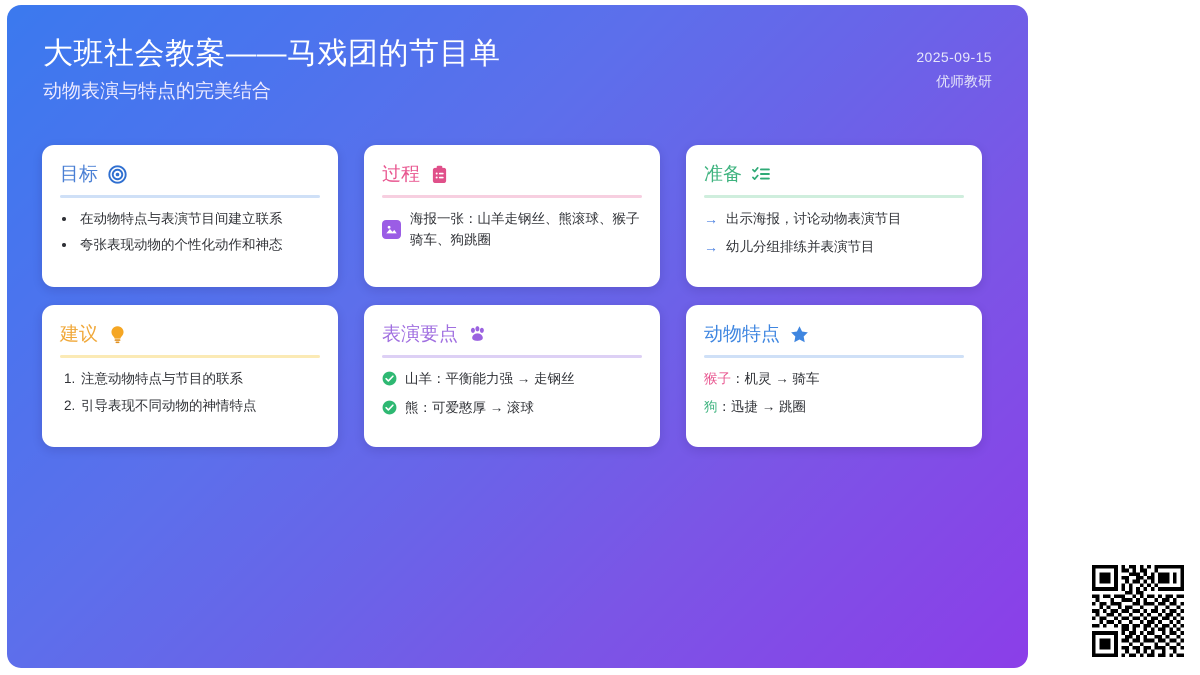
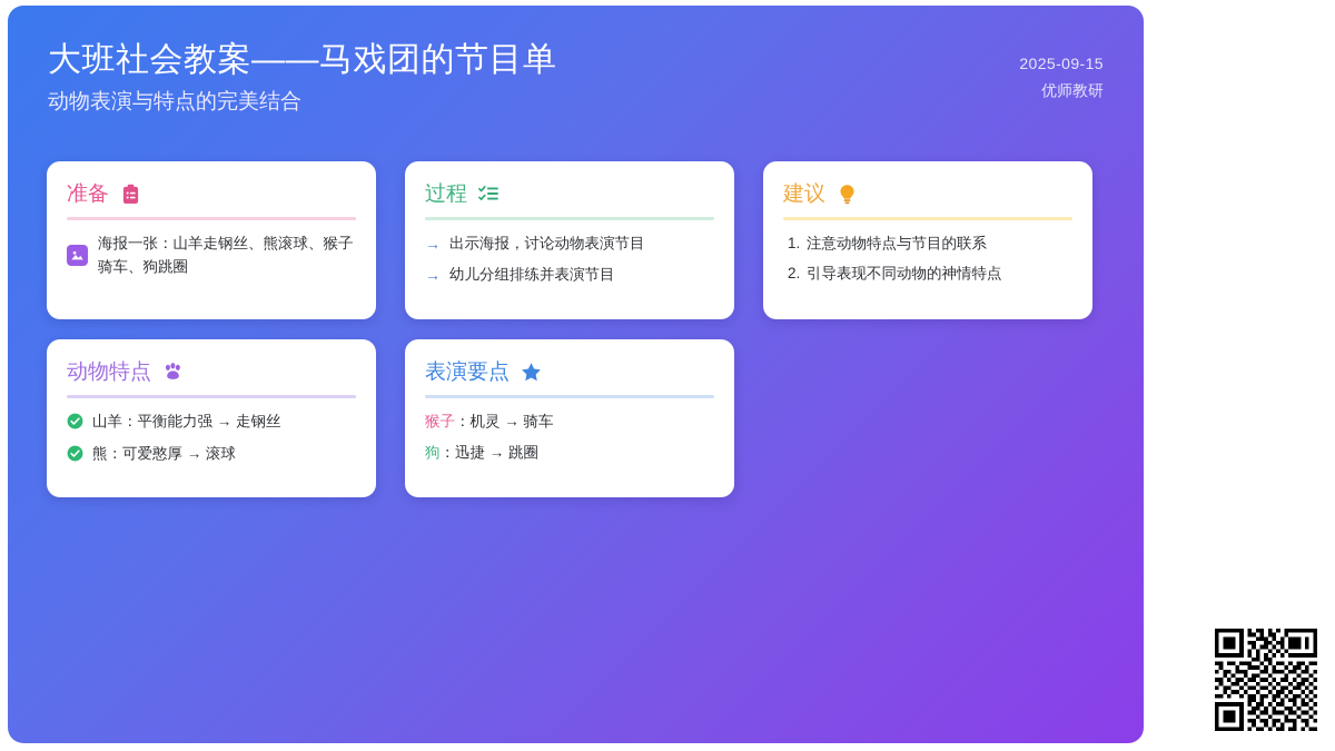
  大班社会教案——马戏团的节目单
  动物表演与特点的完美结合
  2025-09-15
  优师教研
- 目标
- 在动物特点与表演节目间建立联系
- 夸张表现动物的个性化动作和神态
- 过程
+ 准备
  海报一张：山羊走钢丝、熊滚球、猴子骑车、狗跳圈
- 准备
+ 过程
  →
  出示海报，讨论动物表演节目
  →
  幼儿分组排练并表演节目
  建议
  注意动物特点与节目的联系
  引导表现不同动物的神情特点
- 表演要点
+ 动物特点
  山羊：平衡能力强 → 走钢丝
  熊：可爱憨厚 → 滚球
- 动物特点
+ 表演要点
  猴子：机灵 → 骑车
  狗：迅捷 → 跳圈
